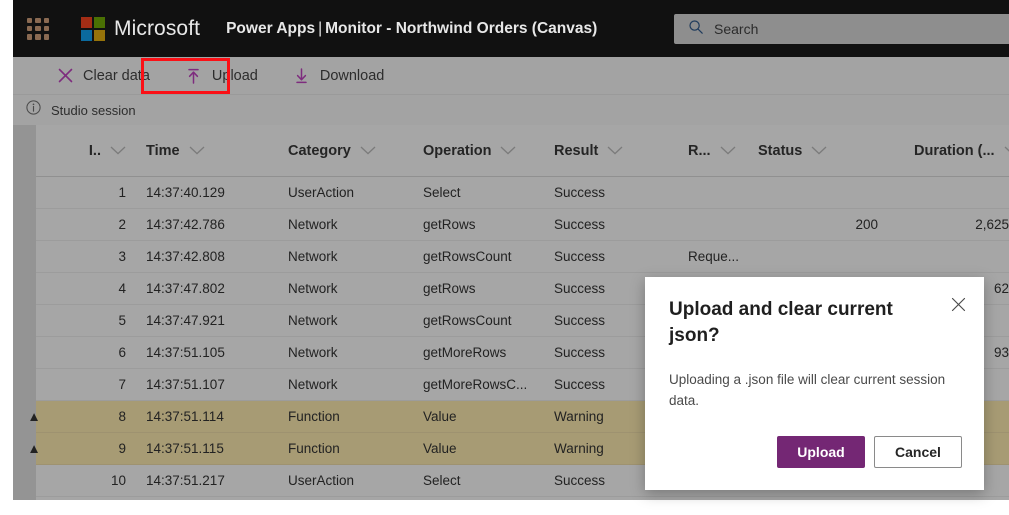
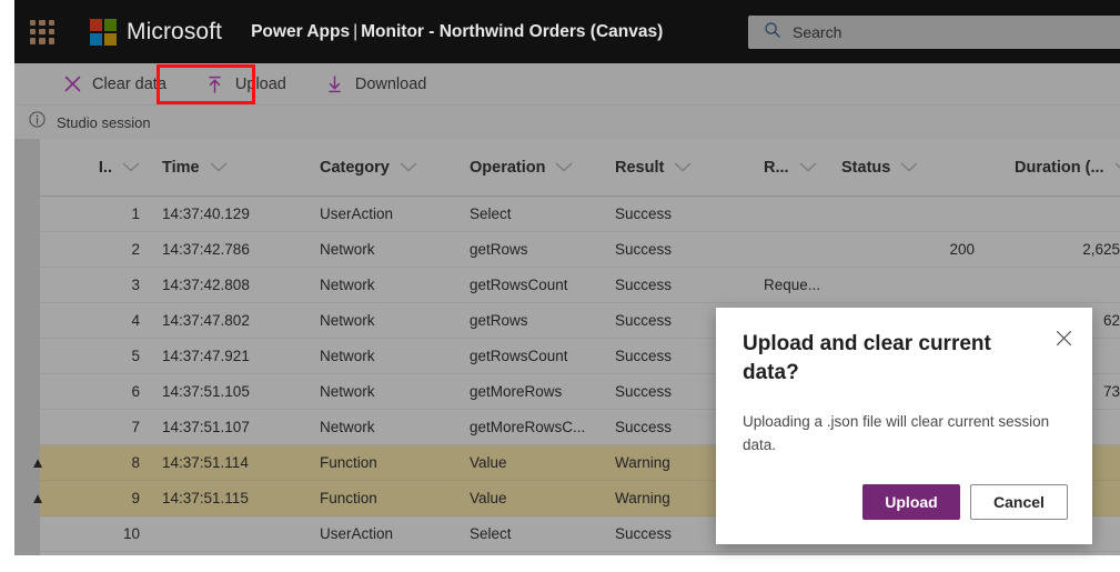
  Microsoft
  Power Apps | Monitor - Northwind Orders (Canvas)
  Search
  Clear data
  Upload
  Download
  Studio session
  I..
  Time
  Category
  Operation
  Result
  R...
  Status
  Duration (...
  1
  14:37:40.129
  UserAction
  Select
  Success
  2
  14:37:42.786
  Network
  getRows
  Success
  200
  2,625
  3
  14:37:42.808
  Network
  getRowsCount
  Success
  Reque...
  4
  14:37:47.802
  Network
  getRows
  Success
  62
  5
  14:37:47.921
  Network
  getRowsCount
  Success
  6
  14:37:51.105
  Network
  getMoreRows
  Success
- 93
+ 73
  7
  14:37:51.107
  Network
  getMoreRowsC...
  Success
  ▲
  8
  14:37:51.114
  Function
  Value
  Warning
  ▲
  9
  14:37:51.115
  Function
  Value
  Warning
  10
- 14:37:51.217
  UserAction
  Select
  Success
- Upload and clear current json?
+ Upload and clear current data?
  Uploading a .json file will clear current session data.
  Upload
  Cancel
